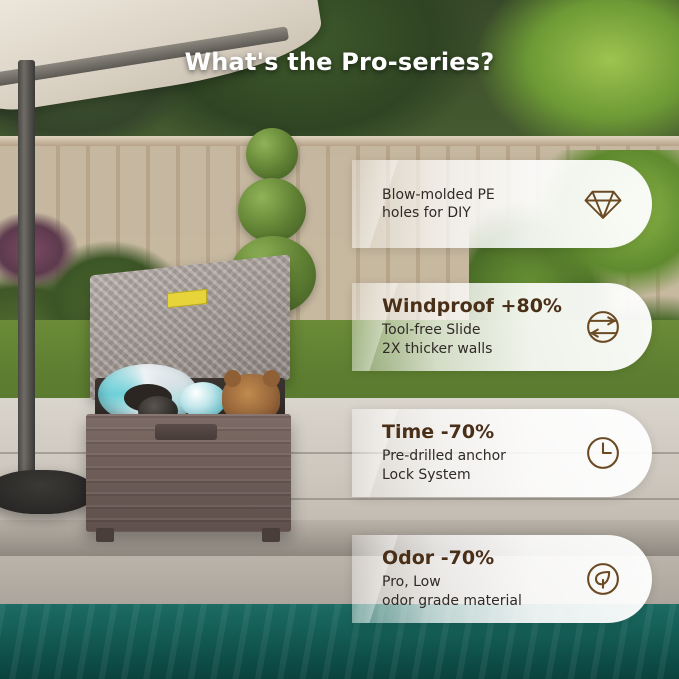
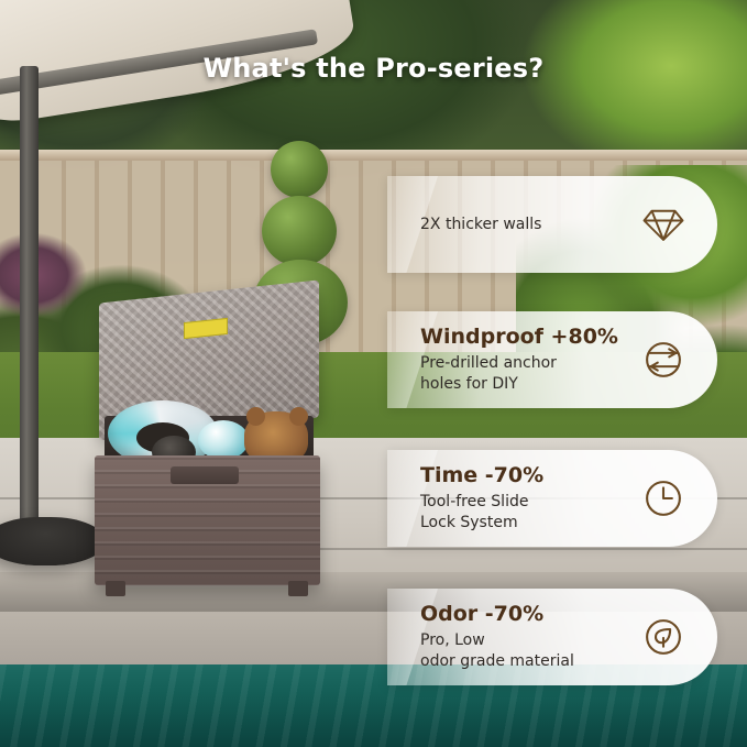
  What's the Pro-series?
- Blow-molded PE
- holes for DIY
+ 2X thicker walls
  Windproof +80%
- Tool-free Slide
+ Pre-drilled anchor
- 2X thicker walls
+ holes for DIY
  Time -70%
- Pre-drilled anchor
+ Tool-free Slide
  Lock System
  Odor -70%
  Pro, Low
  odor grade material
